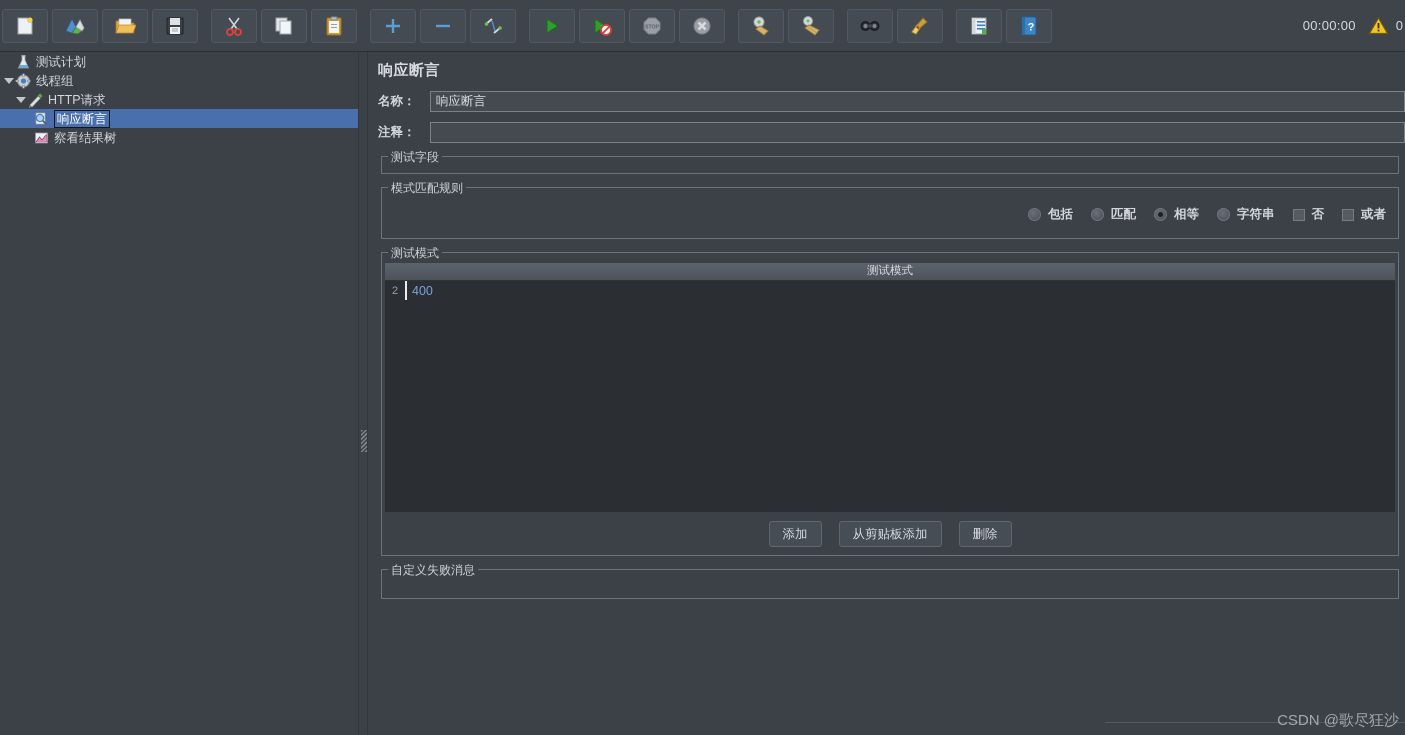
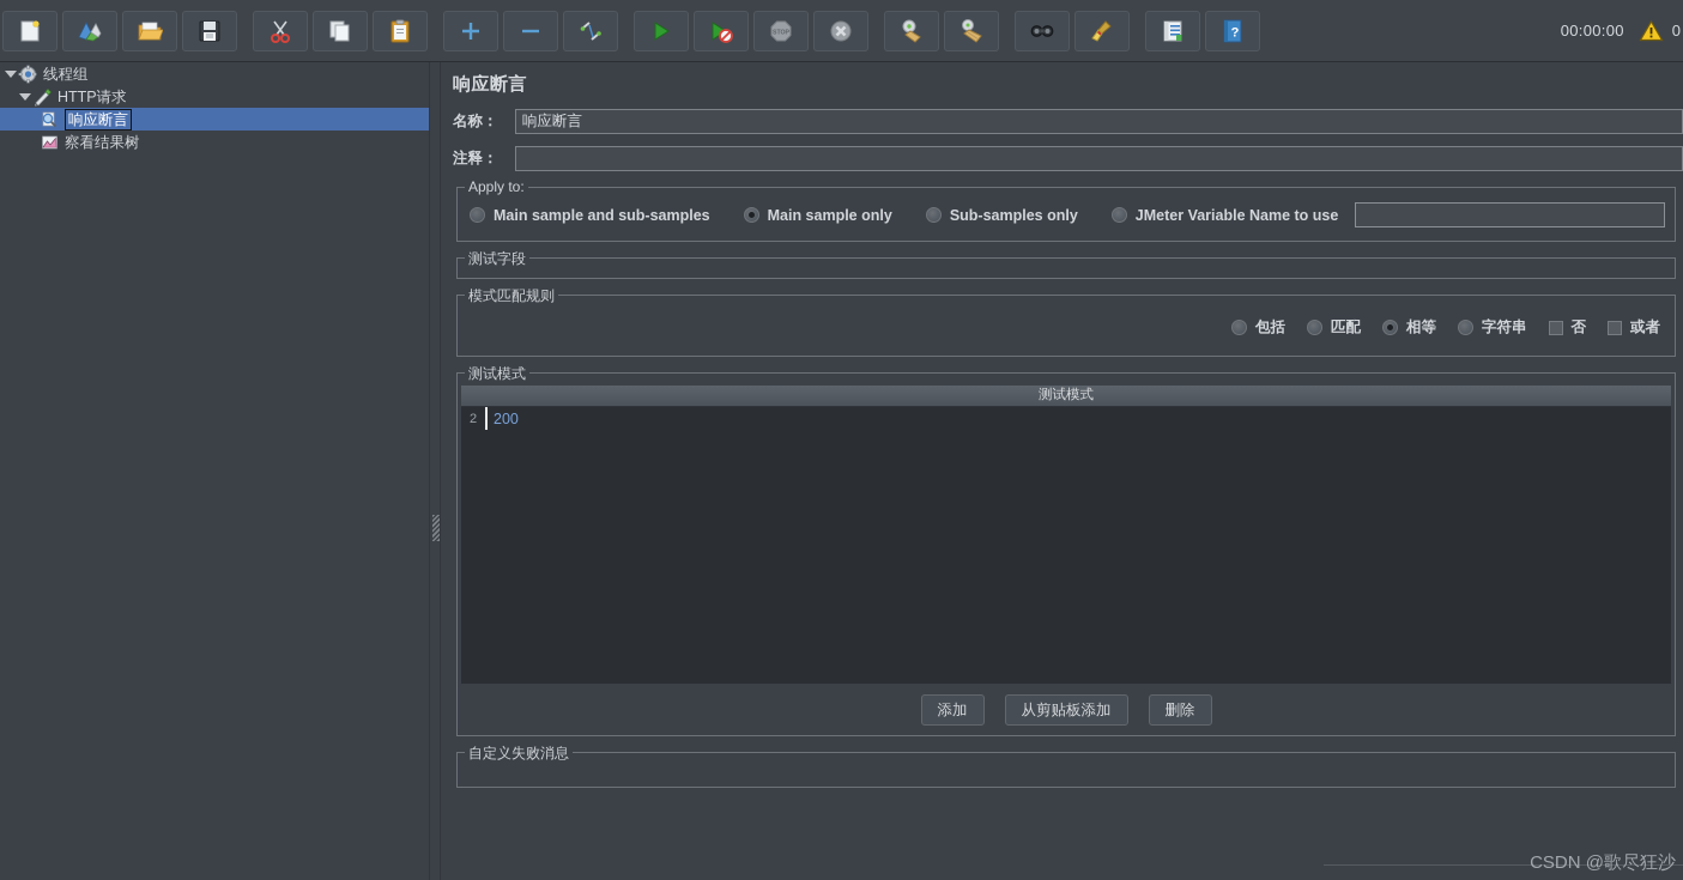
  ?
  00:00:00
  0
- 测试计划
  线程组
  HTTP请求
  响应断言
  察看结果树
  响应断言
  名称：
  响应断言
  注释：
+ Apply to:
+ Main sample and sub-samples
+ Main sample only
+ Sub-samples only
+ JMeter Variable Name to use
  测试字段
  模式匹配规则
  包括
  匹配
  相等
  字符串
  否
  或者
  测试模式
  测试模式
  2
- 400
+ 200
  添加
  从剪贴板添加
  删除
  自定义失败消息
  CSDN @歌尽狂沙
